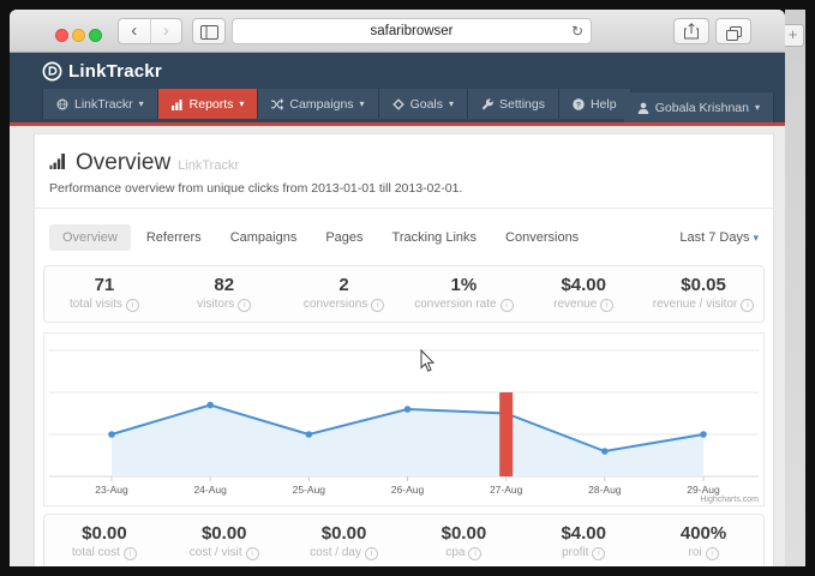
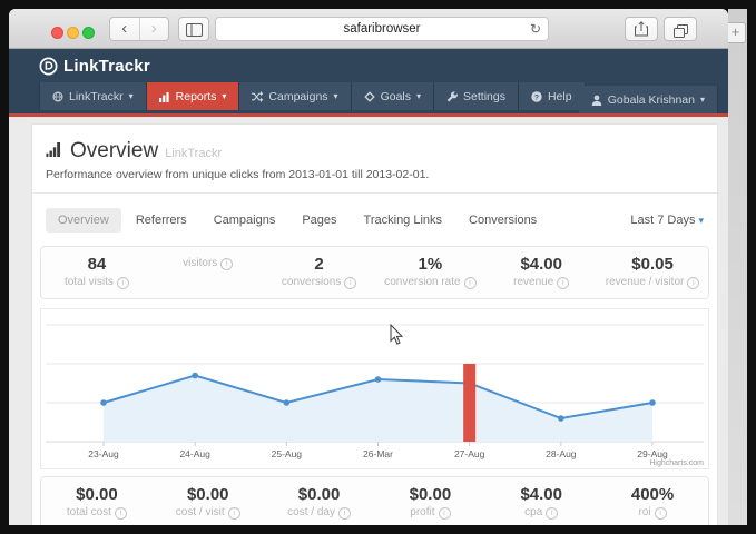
  +
  ‹
  ›
  safaribrowser
  ↻
  LinkTrackr
  LinkTrackr
  ▾
  Reports
  ▾
  Campaigns
  ▾
  Goals
  ▾
  Settings
  Help
  Gobala Krishnan
  ▾
  Overview
  LinkTrackr
  Performance overview from unique clicks from 2013-01-01 till 2013-02-01.
  Overview
  Referrers
  Campaigns
  Pages
  Tracking Links
  Conversions
  Last 7 Days ▾
- 71
+ 84
  total visits
- 82
  visitors
  2
  conversions
  1%
  conversion rate
  $4.00
  revenue
  $0.05
  revenue / visitor
  23-Aug
  24-Aug
  25-Aug
- 26-Aug
+ 26-Mar
  27-Aug
  28-Aug
  29-Aug
  $0.00
  total cost
  $0.00
  cost / visit
  $0.00
  cost / day
  $0.00
- cpa
+ profit
  $4.00
- profit
+ cpa
  400%
  roi
